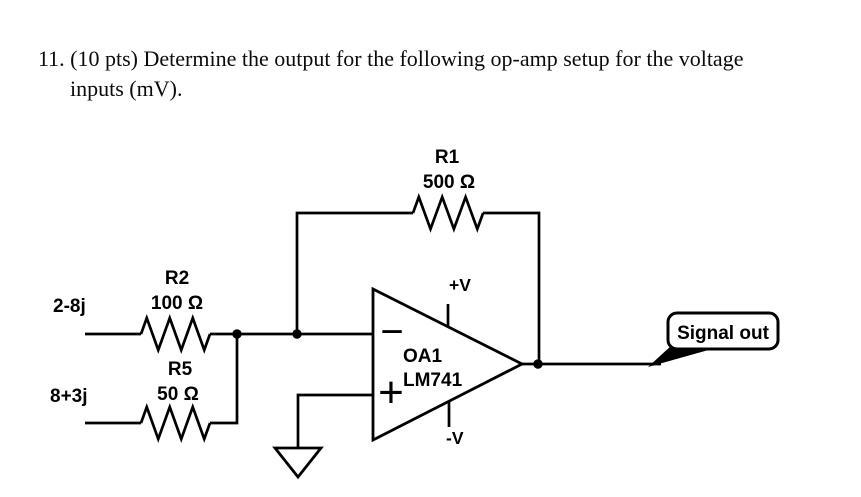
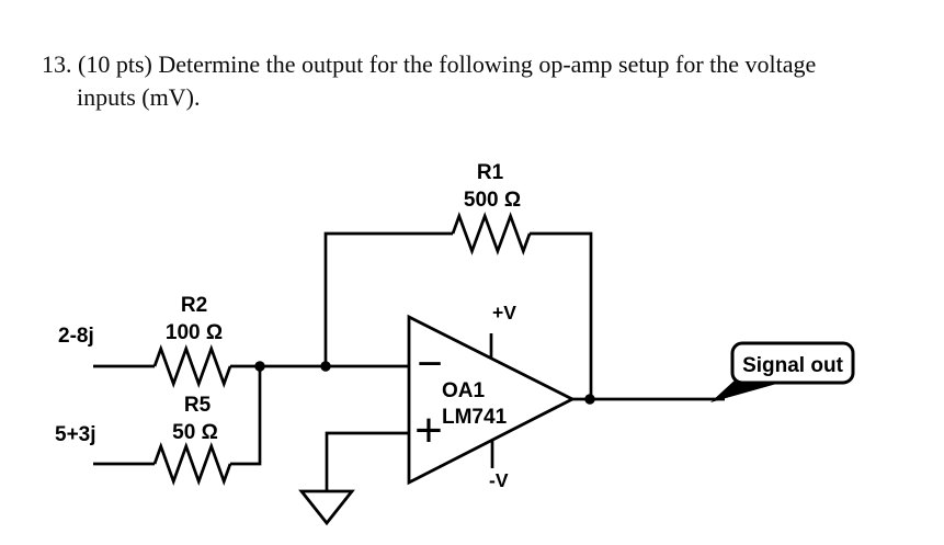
- 11. (10 pts) Determine the output for the following op-amp setup for the voltage
+ 13. (10 pts) Determine the output for the following op-amp setup for the voltage
  inputs (mV).
  R1
  500 Ω
  R2
  100 Ω
  R5
  50 Ω
  2-8j
- 8+3j
+ 5+3j
  OA1
  LM741
  −
  +
  +V
  -V
  Signal out
